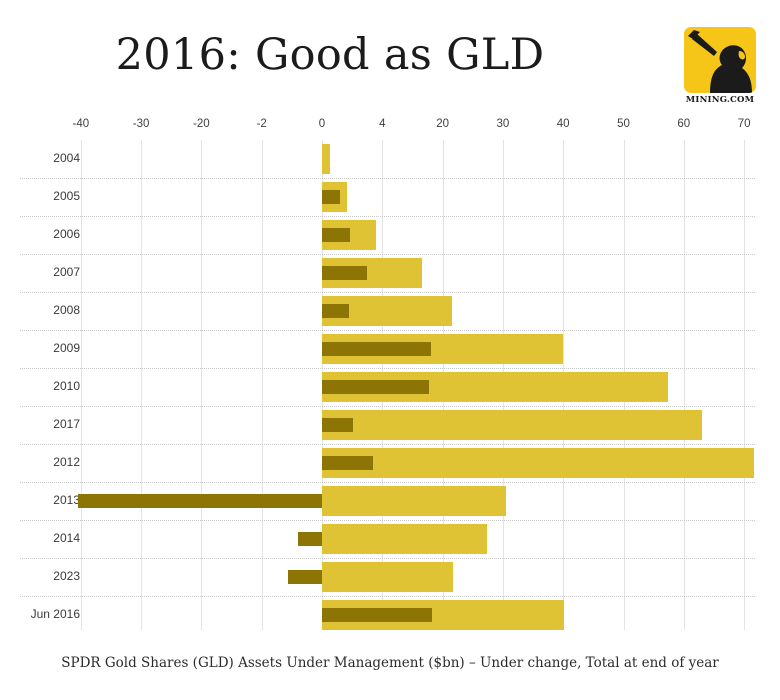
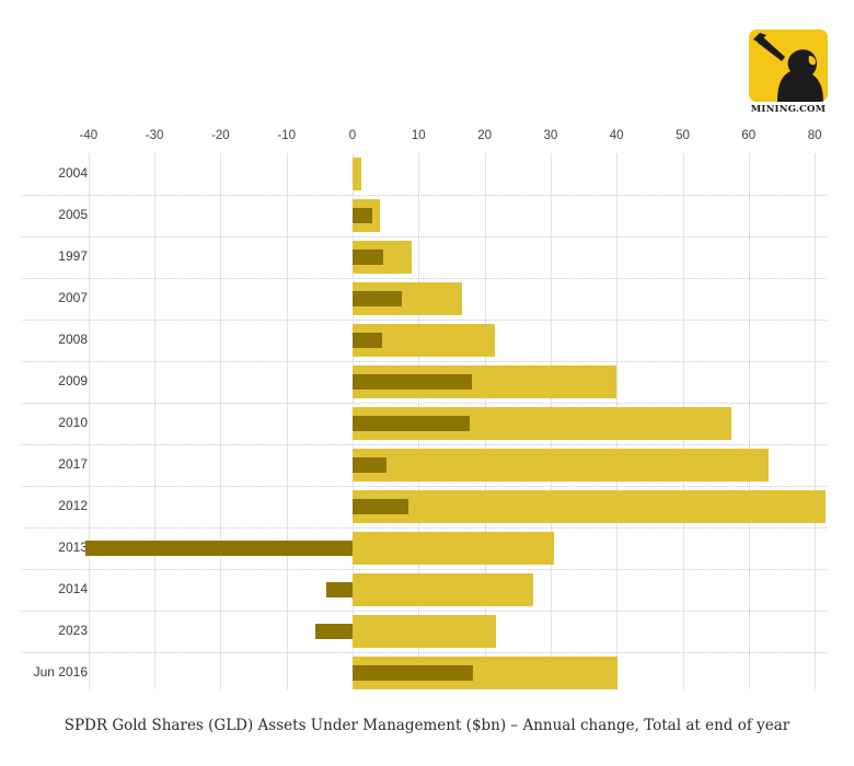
- 2016: Good as GLD
  MINING.COM
  -40
  -30
  -20
- -2
+ -10
  0
- 4
+ 10
  20
  30
  40
  50
  60
- 70
+ 80
  2004
  2005
- 2006
+ 1997
  2007
  2008
  2009
  2010
  2017
  2012
  2013
  2014
  2023
  Jun 2016
- SPDR Gold Shares (GLD) Assets Under Management ($bn) – Under change, Total at end of year
+ SPDR Gold Shares (GLD) Assets Under Management ($bn) – Annual change, Total at end of year
